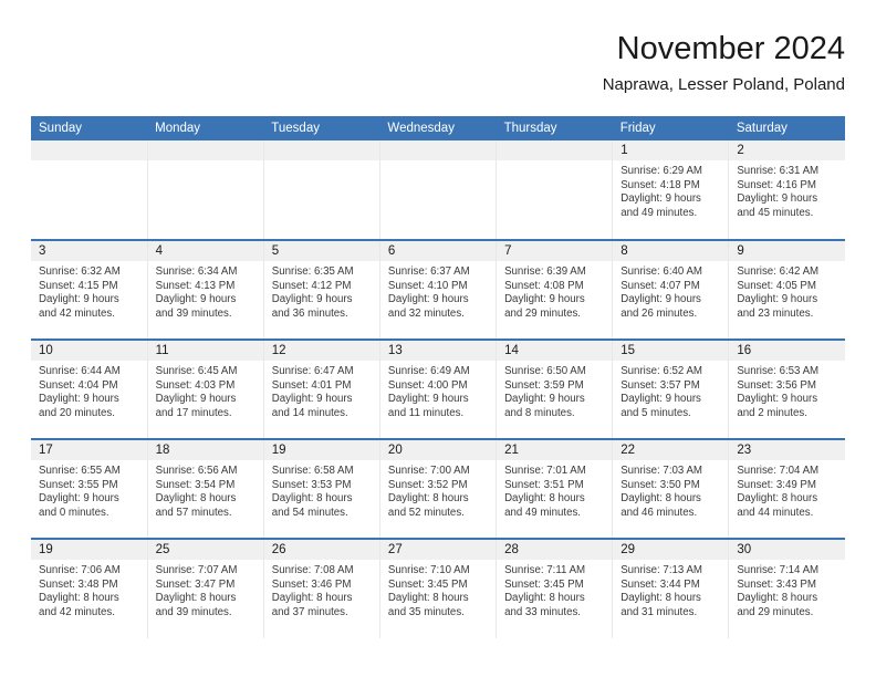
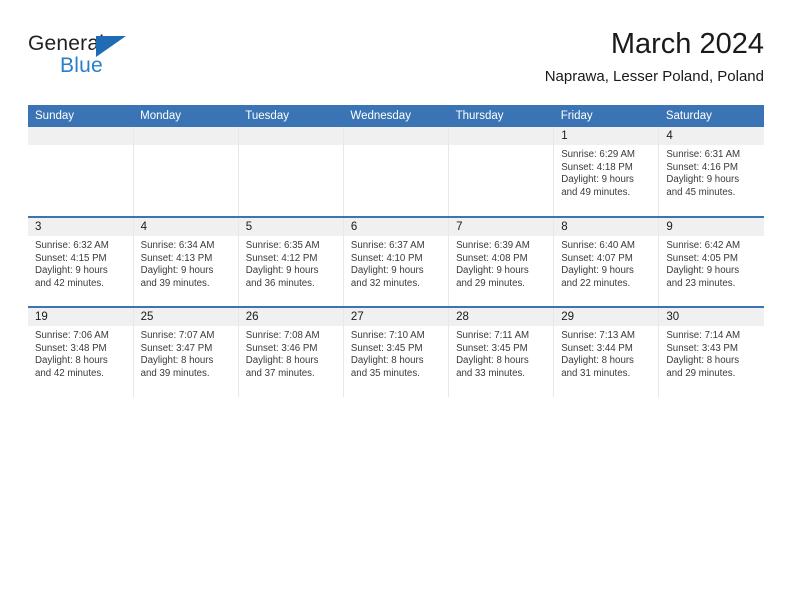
+ General
+ Blue
- November 2024
+ March 2024
  Naprawa, Lesser Poland, Poland
  Sunday	Monday	Tuesday	Wednesday	Thursday	Friday	Saturday
- 					1Sunrise: 6:29 AMSunset: 4:18 PMDaylight: 9 hoursand 49 minutes.	2Sunrise: 6:31 AMSunset: 4:16 PMDaylight: 9 hoursand 45 minutes.
+ 					1Sunrise: 6:29 AMSunset: 4:18 PMDaylight: 9 hoursand 49 minutes.	4Sunrise: 6:31 AMSunset: 4:16 PMDaylight: 9 hoursand 45 minutes.
- 3Sunrise: 6:32 AMSunset: 4:15 PMDaylight: 9 hoursand 42 minutes.	4Sunrise: 6:34 AMSunset: 4:13 PMDaylight: 9 hoursand 39 minutes.	5Sunrise: 6:35 AMSunset: 4:12 PMDaylight: 9 hoursand 36 minutes.	6Sunrise: 6:37 AMSunset: 4:10 PMDaylight: 9 hoursand 32 minutes.	7Sunrise: 6:39 AMSunset: 4:08 PMDaylight: 9 hoursand 29 minutes.	8Sunrise: 6:40 AMSunset: 4:07 PMDaylight: 9 hoursand 26 minutes.	9Sunrise: 6:42 AMSunset: 4:05 PMDaylight: 9 hoursand 23 minutes.
+ 3Sunrise: 6:32 AMSunset: 4:15 PMDaylight: 9 hoursand 42 minutes.	4Sunrise: 6:34 AMSunset: 4:13 PMDaylight: 9 hoursand 39 minutes.	5Sunrise: 6:35 AMSunset: 4:12 PMDaylight: 9 hoursand 36 minutes.	6Sunrise: 6:37 AMSunset: 4:10 PMDaylight: 9 hoursand 32 minutes.	7Sunrise: 6:39 AMSunset: 4:08 PMDaylight: 9 hoursand 29 minutes.	8Sunrise: 6:40 AMSunset: 4:07 PMDaylight: 9 hoursand 22 minutes.	9Sunrise: 6:42 AMSunset: 4:05 PMDaylight: 9 hoursand 23 minutes.
- 10Sunrise: 6:44 AMSunset: 4:04 PMDaylight: 9 hoursand 20 minutes.	11Sunrise: 6:45 AMSunset: 4:03 PMDaylight: 9 hoursand 17 minutes.	12Sunrise: 6:47 AMSunset: 4:01 PMDaylight: 9 hoursand 14 minutes.	13Sunrise: 6:49 AMSunset: 4:00 PMDaylight: 9 hoursand 11 minutes.	14Sunrise: 6:50 AMSunset: 3:59 PMDaylight: 9 hoursand 8 minutes.	15Sunrise: 6:52 AMSunset: 3:57 PMDaylight: 9 hoursand 5 minutes.	16Sunrise: 6:53 AMSunset: 3:56 PMDaylight: 9 hoursand 2 minutes.
- 17Sunrise: 6:55 AMSunset: 3:55 PMDaylight: 9 hoursand 0 minutes.	18Sunrise: 6:56 AMSunset: 3:54 PMDaylight: 8 hoursand 57 minutes.	19Sunrise: 6:58 AMSunset: 3:53 PMDaylight: 8 hoursand 54 minutes.	20Sunrise: 7:00 AMSunset: 3:52 PMDaylight: 8 hoursand 52 minutes.	21Sunrise: 7:01 AMSunset: 3:51 PMDaylight: 8 hoursand 49 minutes.	22Sunrise: 7:03 AMSunset: 3:50 PMDaylight: 8 hoursand 46 minutes.	23Sunrise: 7:04 AMSunset: 3:49 PMDaylight: 8 hoursand 44 minutes.
  19Sunrise: 7:06 AMSunset: 3:48 PMDaylight: 8 hoursand 42 minutes.	25Sunrise: 7:07 AMSunset: 3:47 PMDaylight: 8 hoursand 39 minutes.	26Sunrise: 7:08 AMSunset: 3:46 PMDaylight: 8 hoursand 37 minutes.	27Sunrise: 7:10 AMSunset: 3:45 PMDaylight: 8 hoursand 35 minutes.	28Sunrise: 7:11 AMSunset: 3:45 PMDaylight: 8 hoursand 33 minutes.	29Sunrise: 7:13 AMSunset: 3:44 PMDaylight: 8 hoursand 31 minutes.	30Sunrise: 7:14 AMSunset: 3:43 PMDaylight: 8 hoursand 29 minutes.
